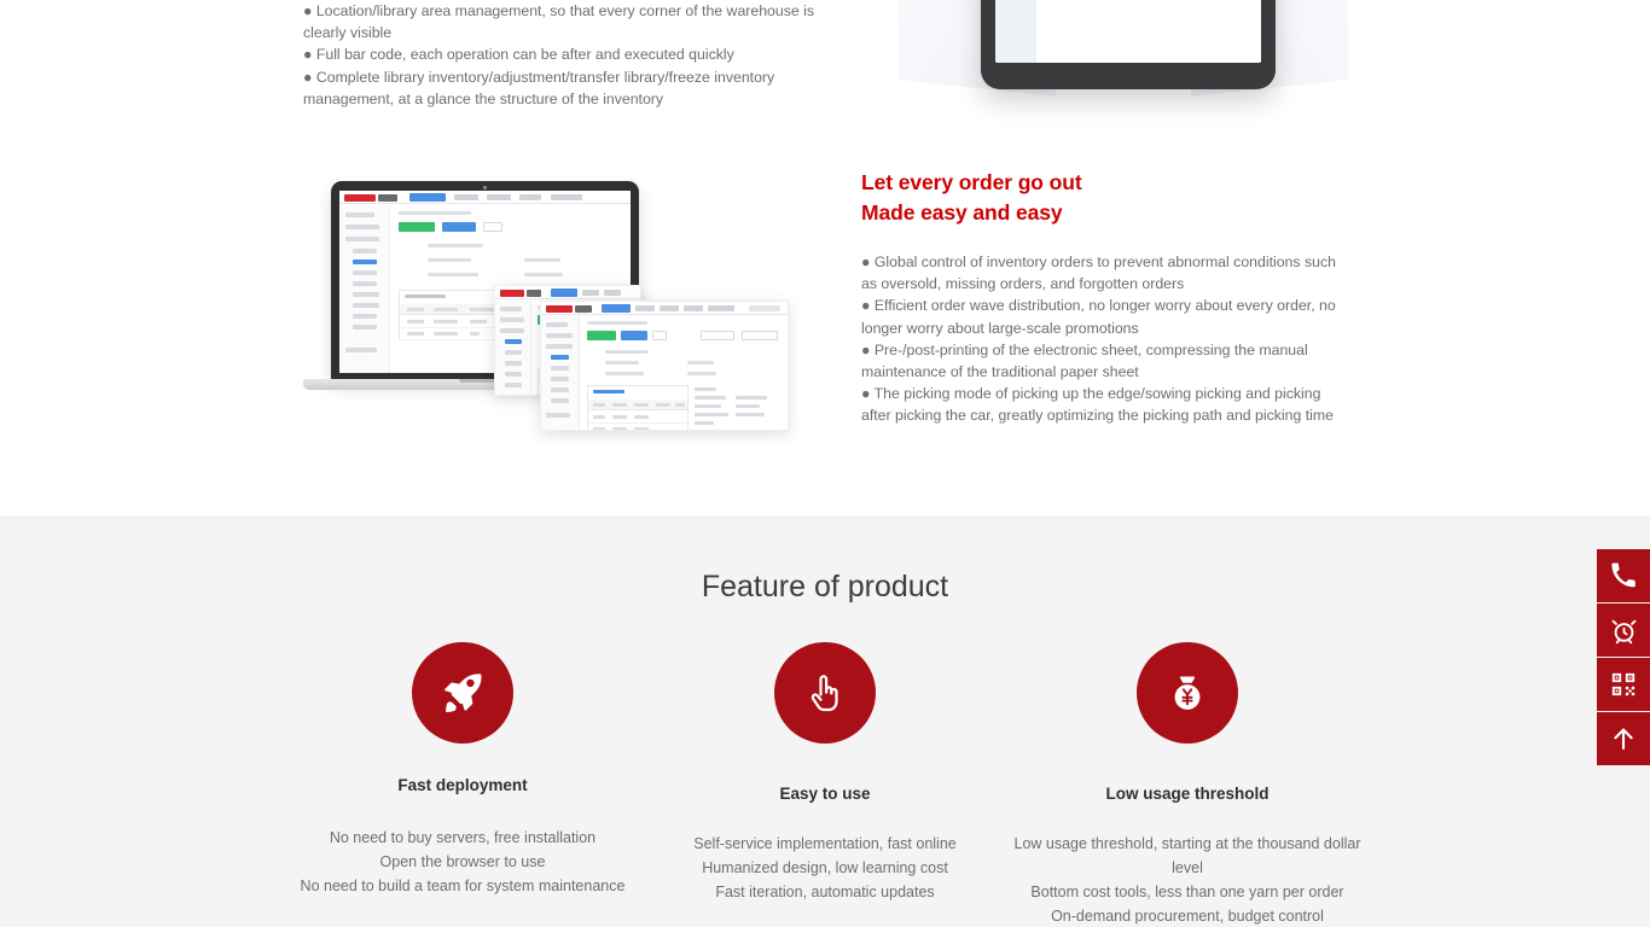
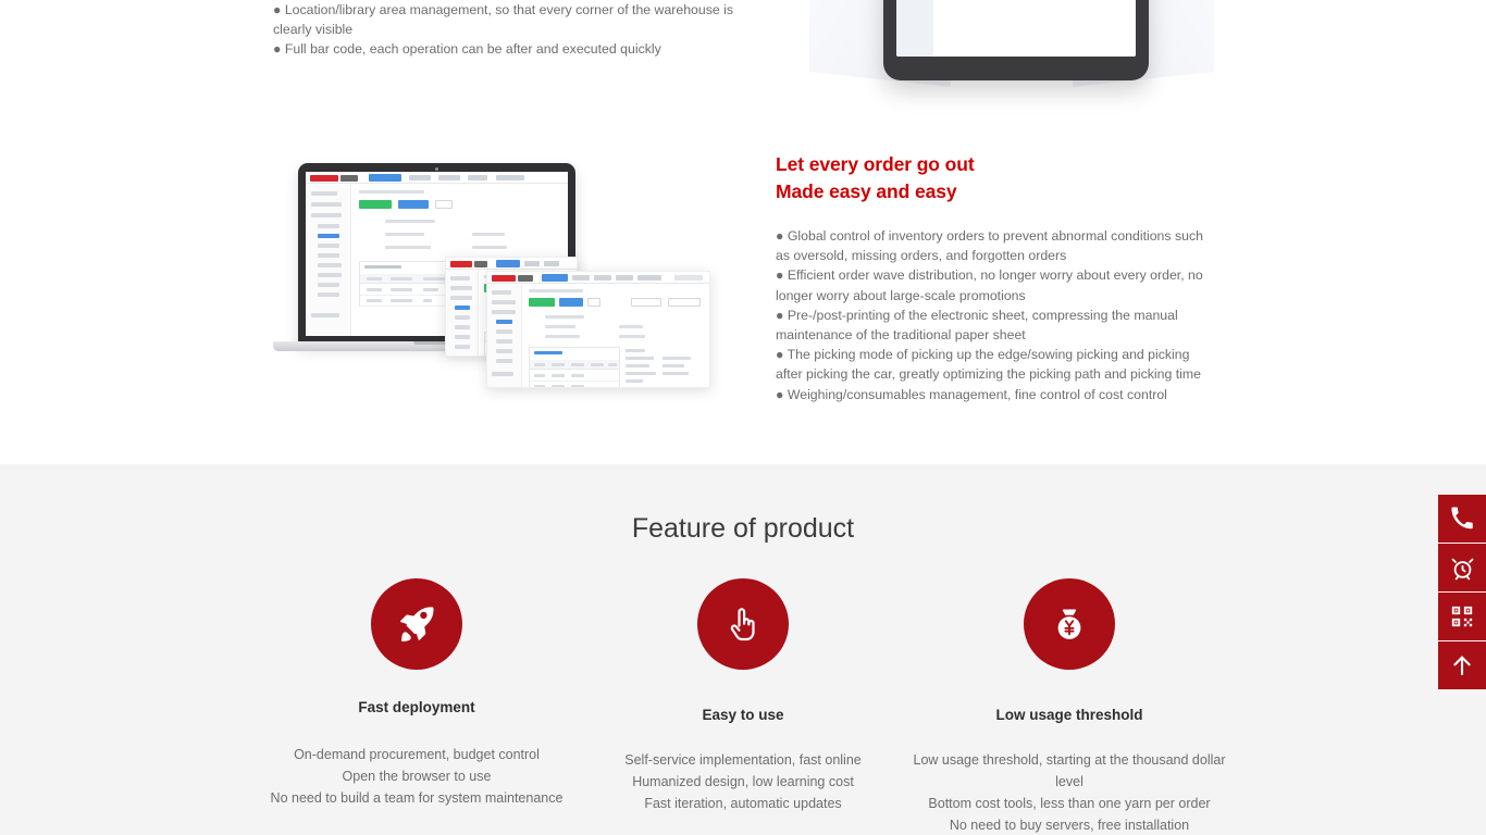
  ● Location/library area management, so that every corner of the warehouse is clearly visible
  ● Full bar code, each operation can be after and executed quickly
- ● Complete library inventory/adjustment/transfer library/freeze inventory management, at a glance the structure of the inventory
  Let every order go out
  Made easy and easy
  ● Global control of inventory orders to prevent abnormal conditions such as oversold, missing orders, and forgotten orders
  ● Efficient order wave distribution, no longer worry about every order, no longer worry about large-scale promotions
  ● Pre-/post-printing of the electronic sheet, compressing the manual maintenance of the traditional paper sheet
  ● The picking mode of picking up the edge/sowing picking and picking after picking the car, greatly optimizing the picking path and picking time
+ ● Weighing/consumables management, fine control of cost control
  Feature of product
  Fast deployment
- No need to buy servers, free installation
+ On-demand procurement, budget control
  Open the browser to use
  No need to build a team for system maintenance
  Easy to use
  Self-service implementation, fast online
  Humanized design, low learning cost
  Fast iteration, automatic updates
  Low usage threshold
  Low usage threshold, starting at the thousand dollar level
  Bottom cost tools, less than one yarn per order
- On-demand procurement, budget control
+ No need to buy servers, free installation
